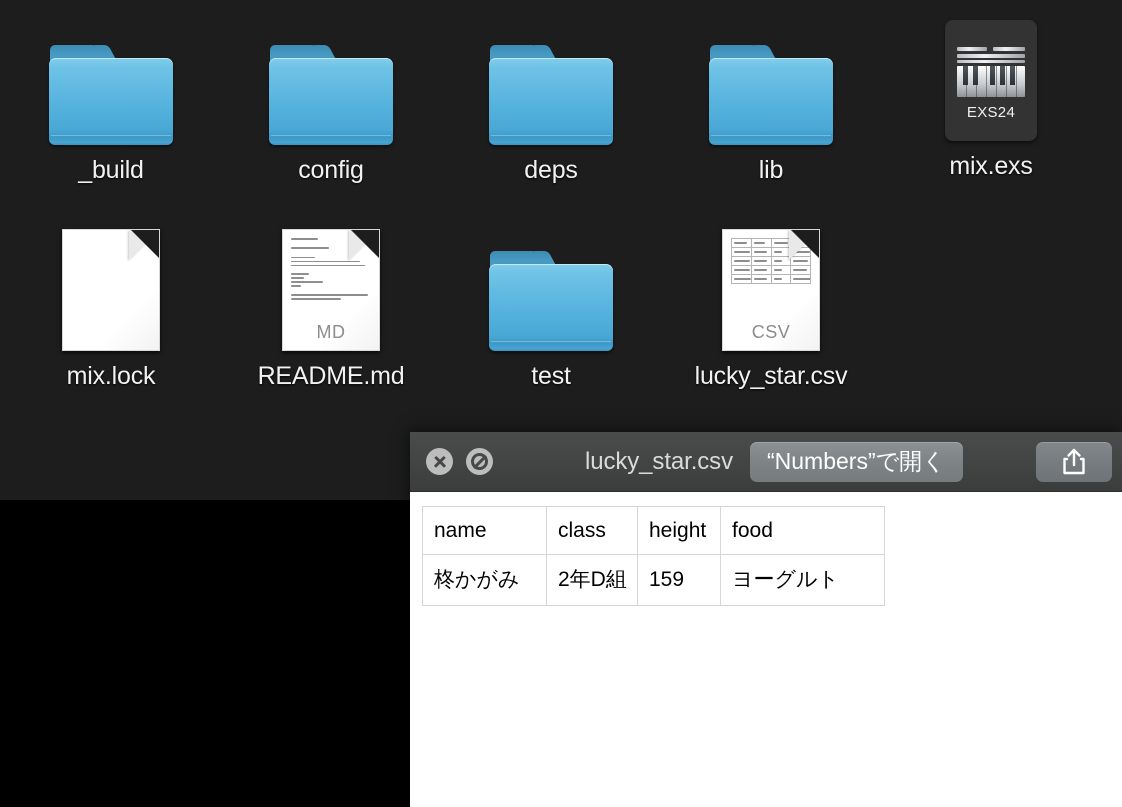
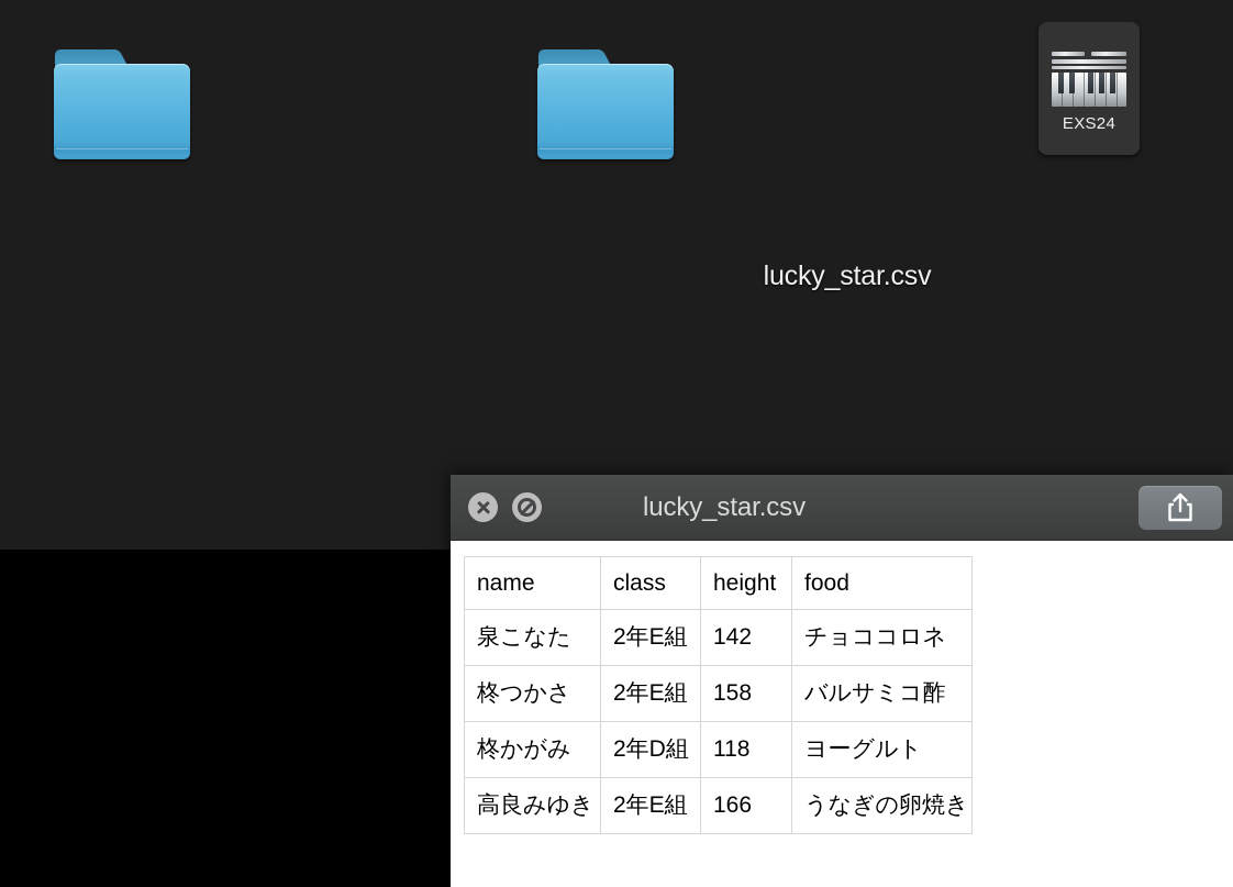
- _build
- config
- deps
- lib
  EXS24
- mix.exs
- mix.lock
- MD
- README.md
- test
- CSV
  lucky_star.csv
  lucky_star.csv
- “Numbers”で開く
  name	class	height	food
+ 泉こなた	2年E組	142	チョココロネ
+ 柊つかさ	2年E組	158	バルサミコ酢
- 柊かがみ	2年D組	159	ヨーグルト
+ 柊かがみ	2年D組	118	ヨーグルト
+ 高良みゆき	2年E組	166	うなぎの卵焼き
